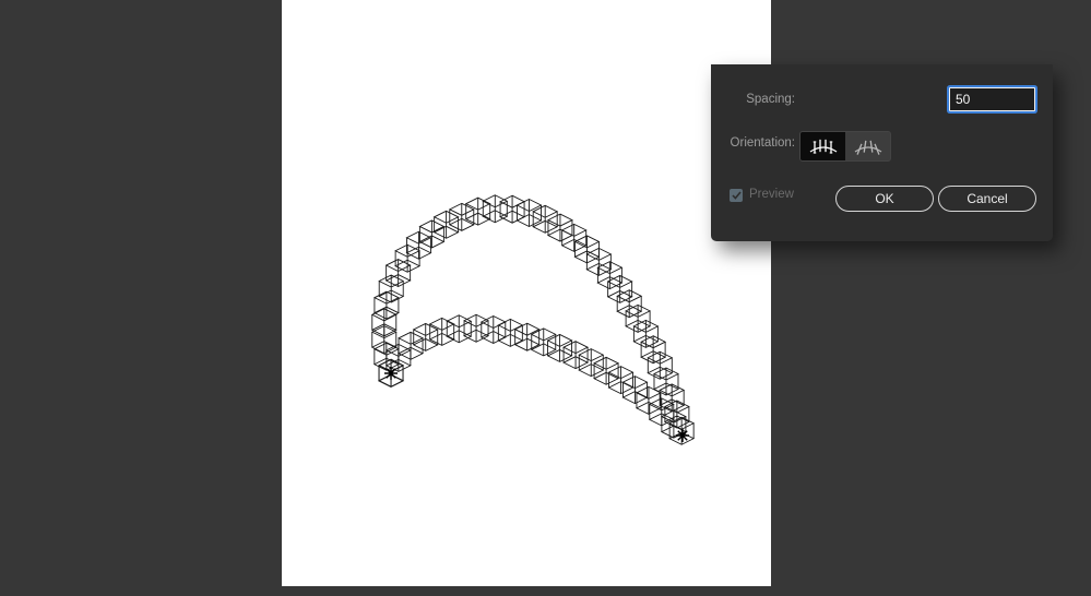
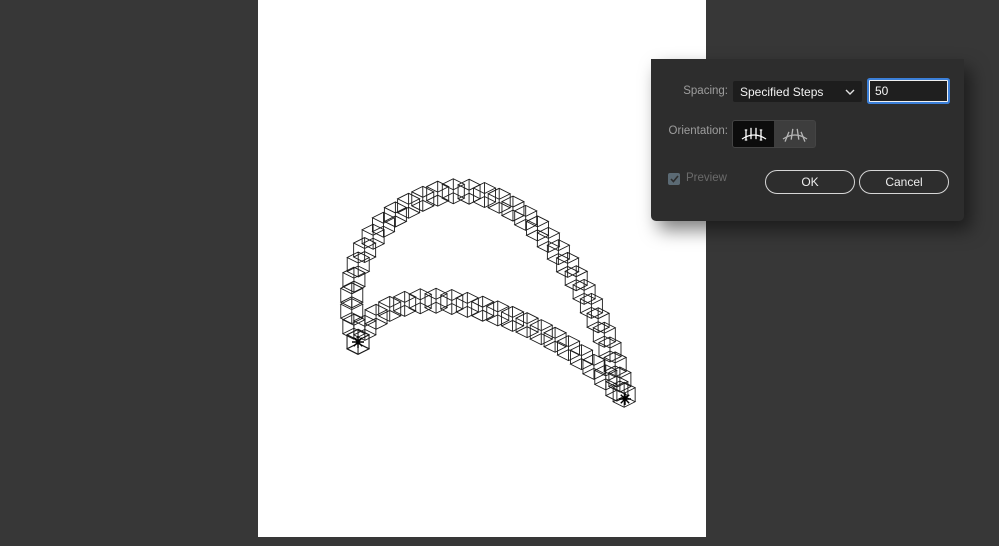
  Spacing:
+ Specified Steps
  50
  Orientation:
  Preview
  OK
  Cancel
